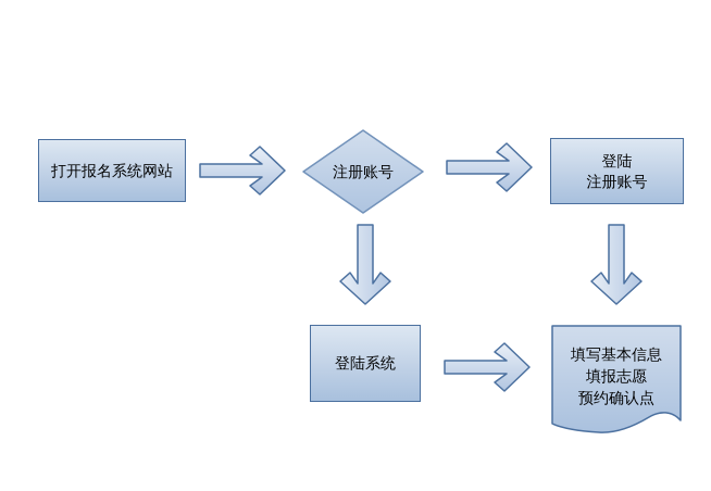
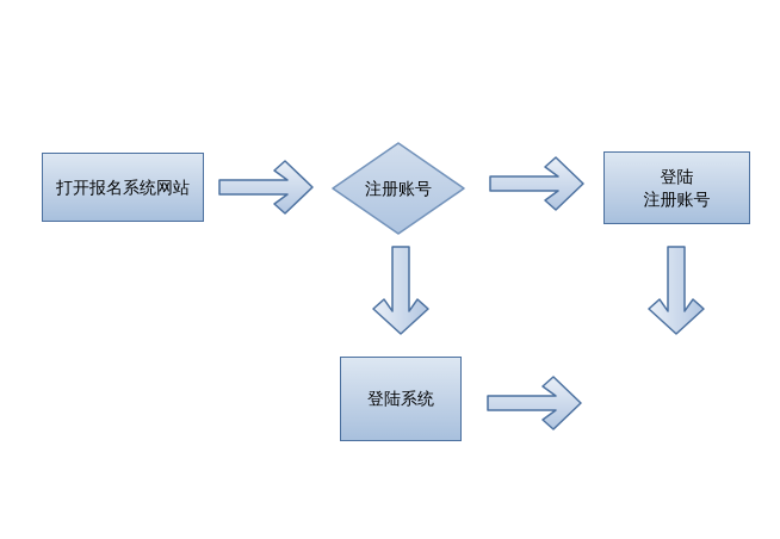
  打开报名系统网站
  注册账号
  登陆
  注册账号
  登陆系统
- 填写基本信息
- 填报志愿
- 预约确认点
